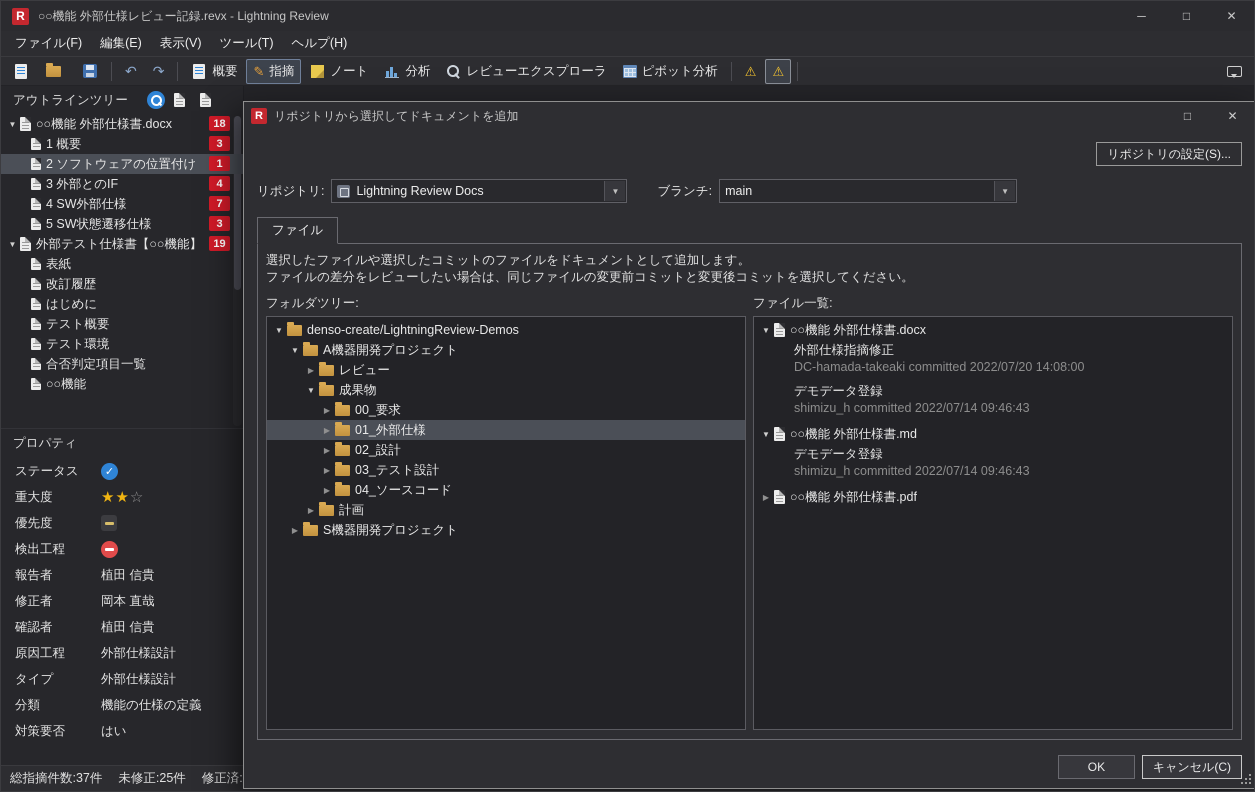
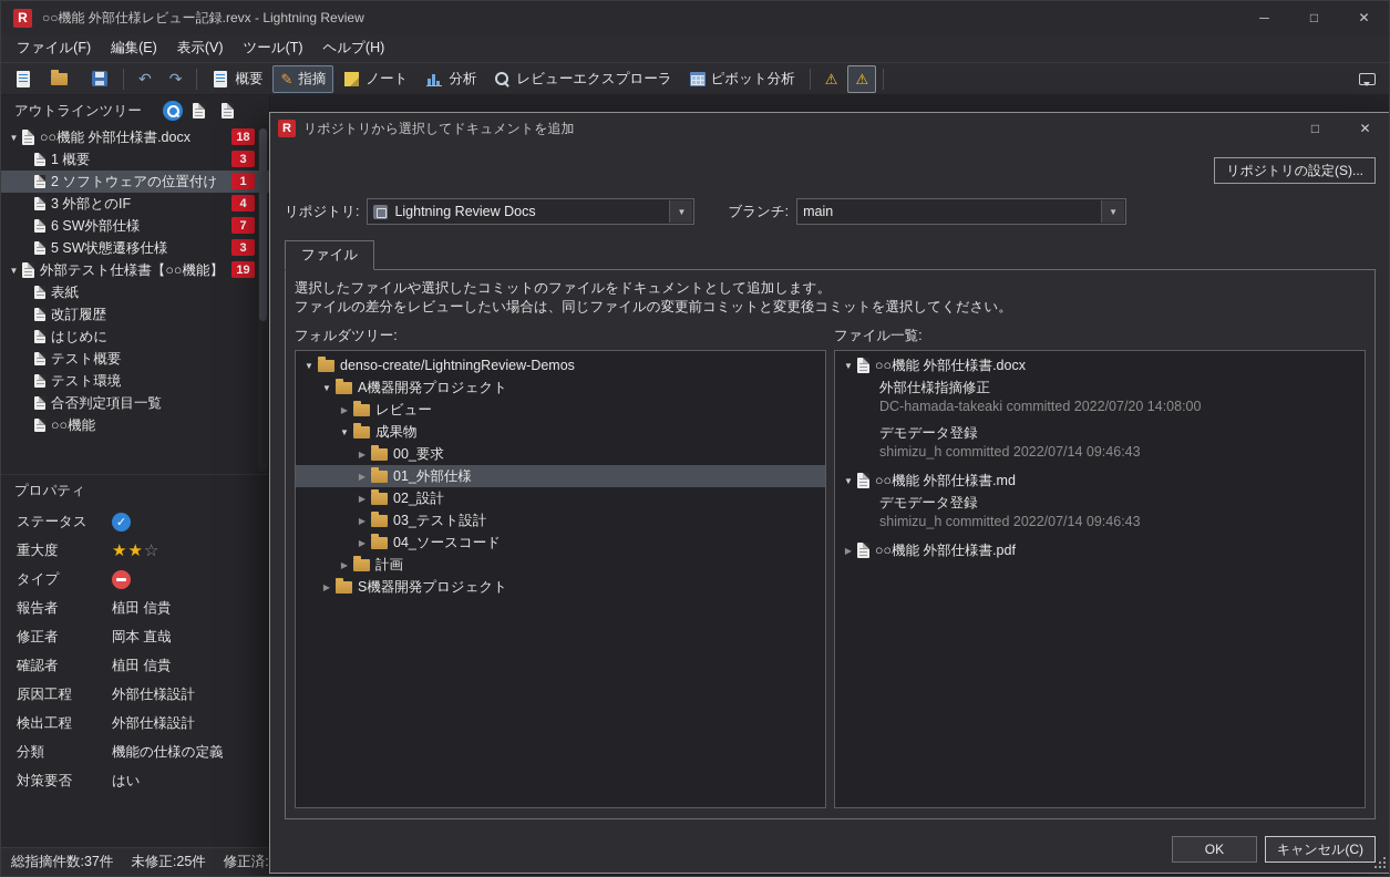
  R
  ○○機能 外部仕様レビュー記録.revx - Lightning Review
  ─
  □
  ✕
  ファイル(F)
  編集(E)
  表示(V)
  ツール(T)
  ヘルプ(H)
  ↶
  ↷
  概要
  ✎
  指摘
  ノート
  分析
  レビューエクスプローラ
  ピボット分析
  ⚠
  ⚠
  アウトラインツリー
  ▼
  ○○機能 外部仕様書.docx
  18
  1 概要
  3
  2 ソフトウェアの位置付け
  1
  3 外部とのIF
  4
- 4 SW外部仕様
+ 6 SW外部仕様
  7
  5 SW状態遷移仕様
  3
  ▼
  外部テスト仕様書【○○機能】
  19
  表紙
  改訂履歴
  はじめに
  テスト概要
  テスト環境
  合否判定項目一覧
  ○○機能
  プロパティ
  ステータス
  ✓
  重大度
  ★
  ★
  ☆
- 優先度
- 検出工程
+ タイプ
  報告者
  植田 信貴
  修正者
  岡本 直哉
  確認者
  植田 信貴
  原因工程
  外部仕様設計
- タイプ
+ 検出工程
  外部仕様設計
  分類
  機能の仕様の定義
  対策要否
  はい
  総指摘件数:37件
  未修正:25件
  R
  リポジトリから選択してドキュメントを追加
  □
  ✕
  リポジトリの設定(S)...
  リポジトリ:
  Lightning Review Docs
  ▼
  ブランチ:
  main
  ▼
  ファイル
  選択したファイルや選択したコミットのファイルをドキュメントとして追加します。
  ファイルの差分をレビューしたい場合は、同じファイルの変更前コミットと変更後コミットを選択してください。
  フォルダツリー:
  ファイル一覧:
  ▼
  denso-create/LightningReview-Demos
  ▼
  A機器開発プロジェクト
  ▶
  レビュー
  ▼
  成果物
  ▶
  00_要求
  ▶
  01_外部仕様
  ▶
  02_設計
  ▶
  03_テスト設計
  ▶
  04_ソースコード
  ▶
  計画
  ▶
  S機器開発プロジェクト
  ▼
  ○○機能 外部仕様書.docx
  外部仕様指摘修正
  DC-hamada-takeaki committed 2022/07/20 14:08:00
  デモデータ登録
  shimizu_h committed 2022/07/14 09:46:43
  ▼
  ○○機能 外部仕様書.md
  デモデータ登録
  shimizu_h committed 2022/07/14 09:46:43
  ▶
  ○○機能 外部仕様書.pdf
  OK
  キャンセル(C)
